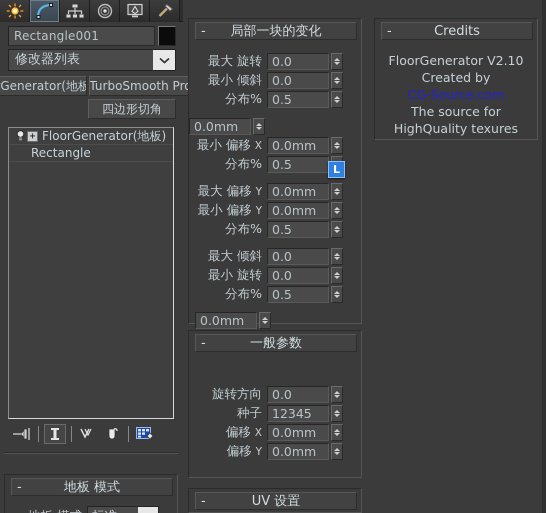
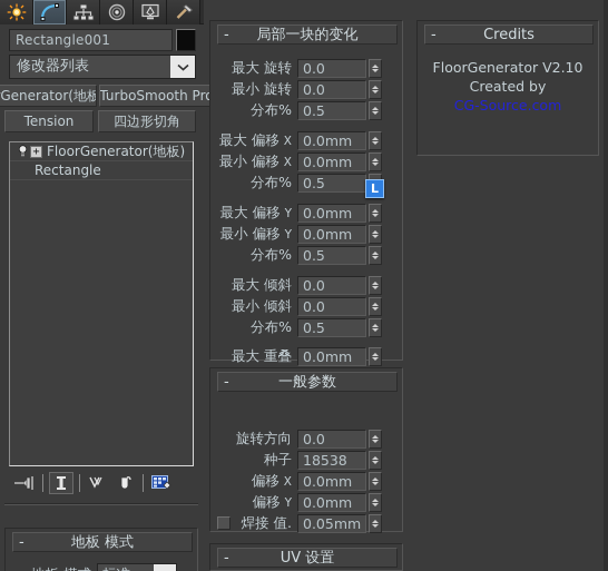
  Rectangle001
  修改器列表
  Generator(地板
  TurboSmooth Pr
+ Tension
  四边形切角
  +
  FloorGenerator(地板)
  Rectangle
  -
  地板 模式
  -
  局部一块的变化
  最大 旋转
  0.0
- 最小 倾斜
+ 最小 旋转
  0.0
  分布%
  0.5
+ 最大 偏移 X
  0.0mm
  最小 偏移 X
  0.0mm
  分布%
  0.5
  最大 偏移 Y
  0.0mm
  最小 偏移 Y
  0.0mm
  分布%
  0.5
  最大 倾斜
  0.0
- 最小 旋转
+ 最小 倾斜
  0.0
  分布%
  0.5
+ 最大 重叠
  0.0mm
  L
  -
  一般参数
  旋转方向
  0.0
  种子
- 12345
+ 18538
  偏移 X
  0.0mm
  偏移 Y
  0.0mm
+ 焊接 值.
+ 0.05mm
  -
  UV 设置
  -
  Credits
  FloorGenerator V2.10
  Created by
  CG-Source.com
- The source for
- HighQuality texures
